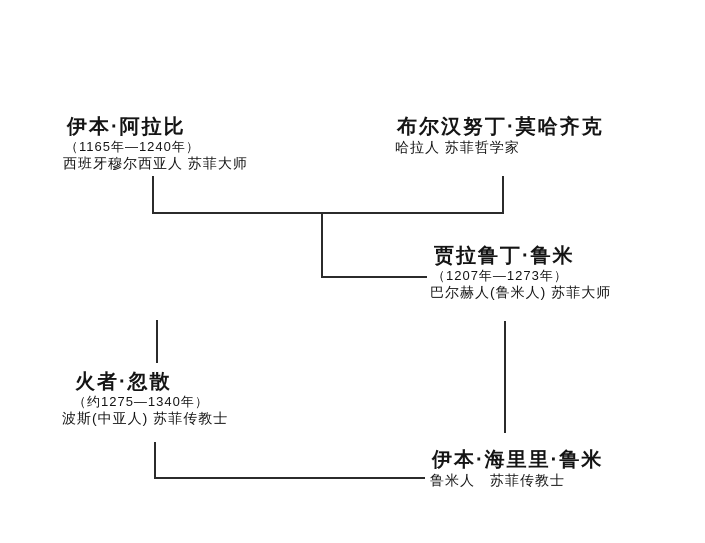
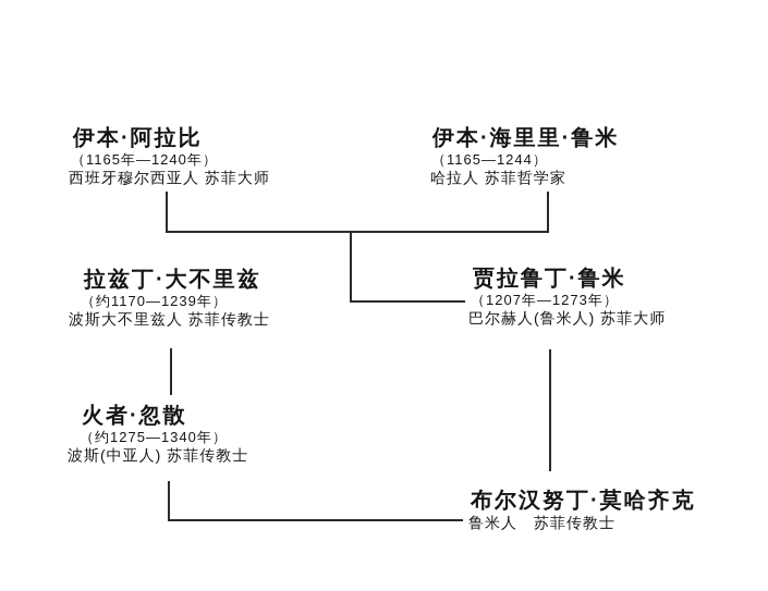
  伊本·阿拉比
  （1165年—1240年）
  西班牙穆尔西亚人 苏菲大师
- 布尔汉努丁·莫哈齐克
+ 伊本·海里里·鲁米
+ （1165—1244）
  哈拉人 苏菲哲学家
+ 拉兹丁·大不里兹
+ （约1170—1239年）
+ 波斯大不里兹人 苏菲传教士
  贾拉鲁丁·鲁米
  （1207年—1273年）
  巴尔赫人(鲁米人) 苏菲大师
  火者·忽散
  （约1275—1340年）
  波斯(中亚人) 苏菲传教士
- 伊本·海里里·鲁米
+ 布尔汉努丁·莫哈齐克
  鲁米人 苏菲传教士
